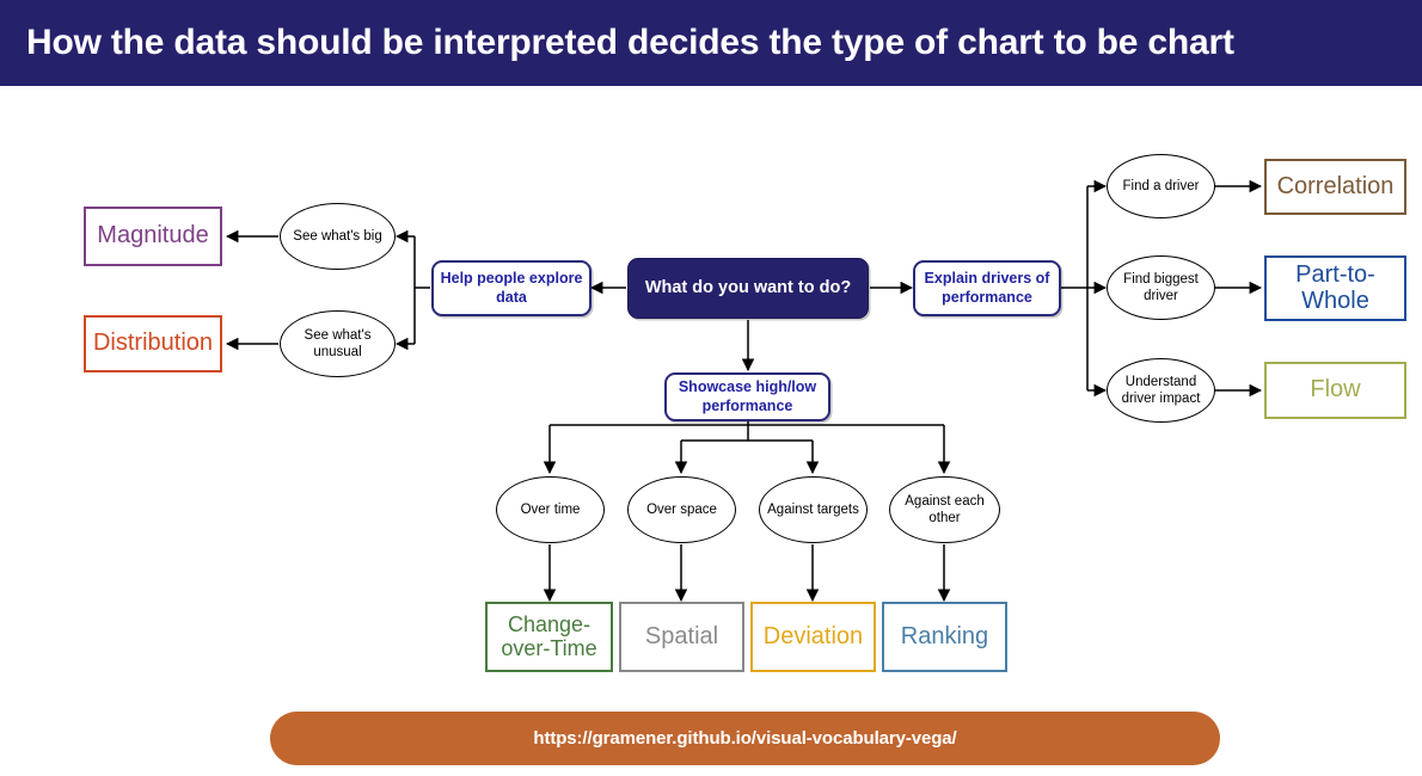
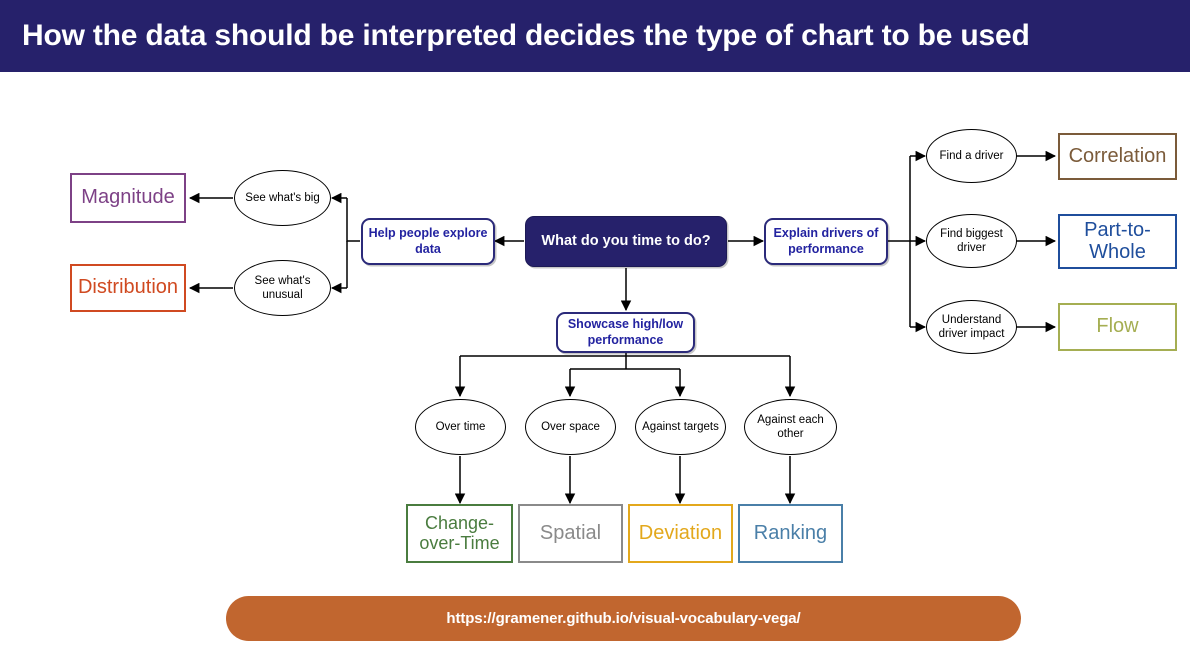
- How the data should be interpreted decides the type of chart to be chart
+ How the data should be interpreted decides the type of chart to be used
  Magnitude
  Distribution
  See what's big
  See what's unusual
  Help people explore data
- What do you want to do?
+ What do you time to do?
  Explain drivers of performance
  Showcase high/low performance
  Over time
  Over space
  Against targets
  Against each other
  Change-over-Time
  Spatial
  Deviation
  Ranking
  Find a driver
  Find biggest driver
  Understand driver impact
  Correlation
  Part-to-Whole
  Flow
  https://gramener.github.io/visual-vocabulary-vega/
